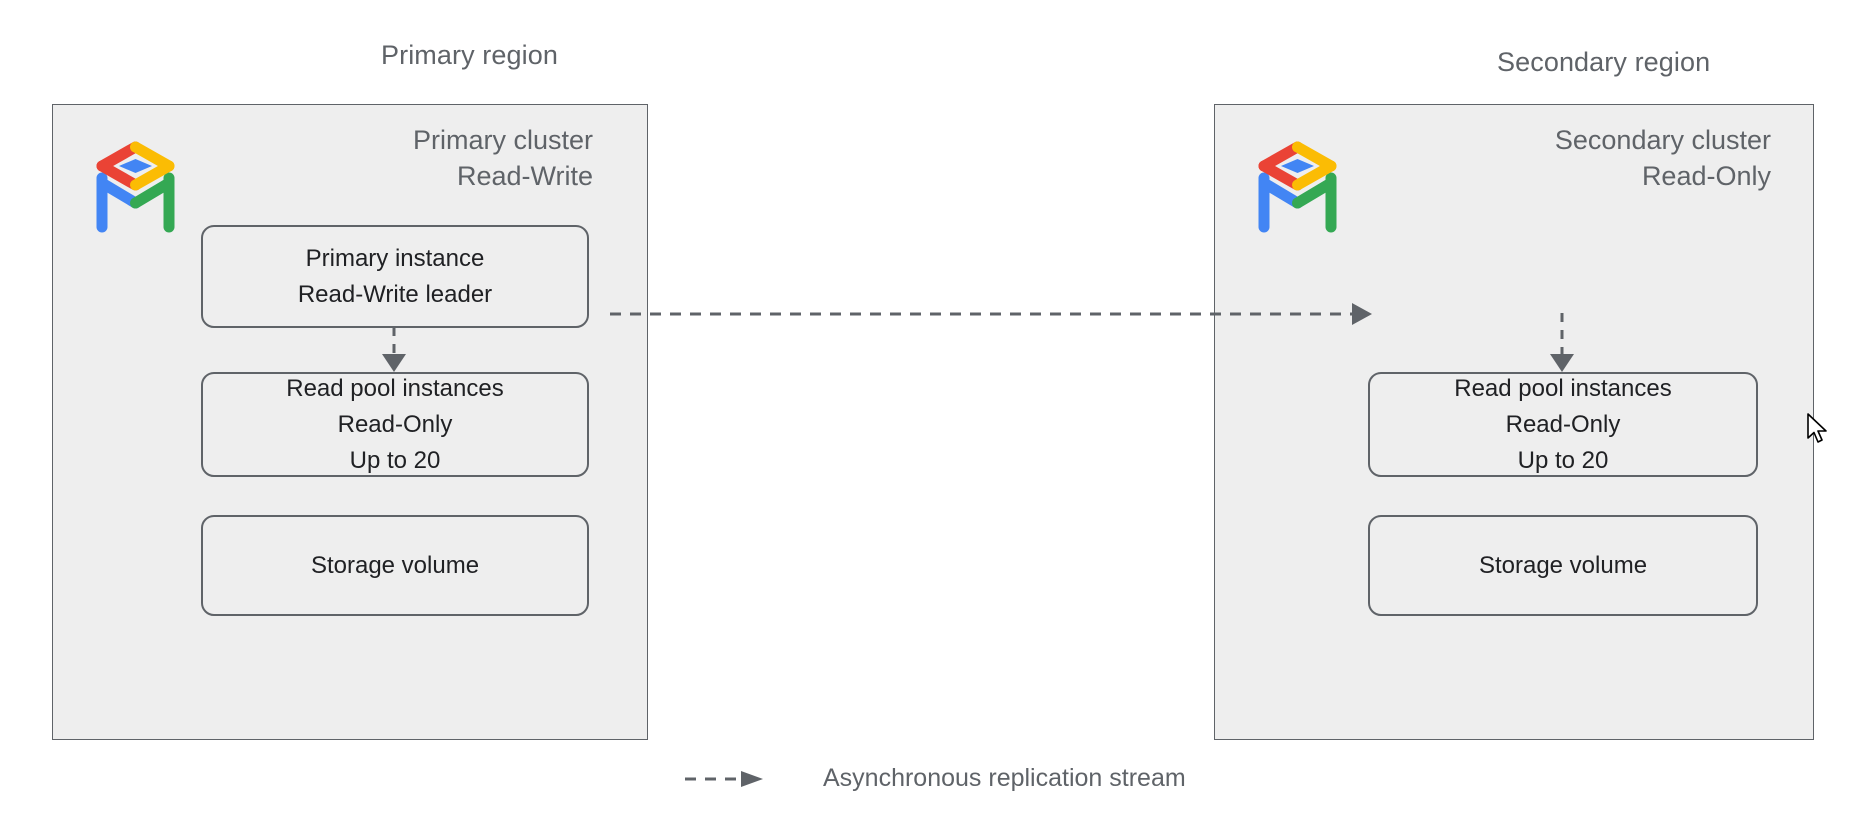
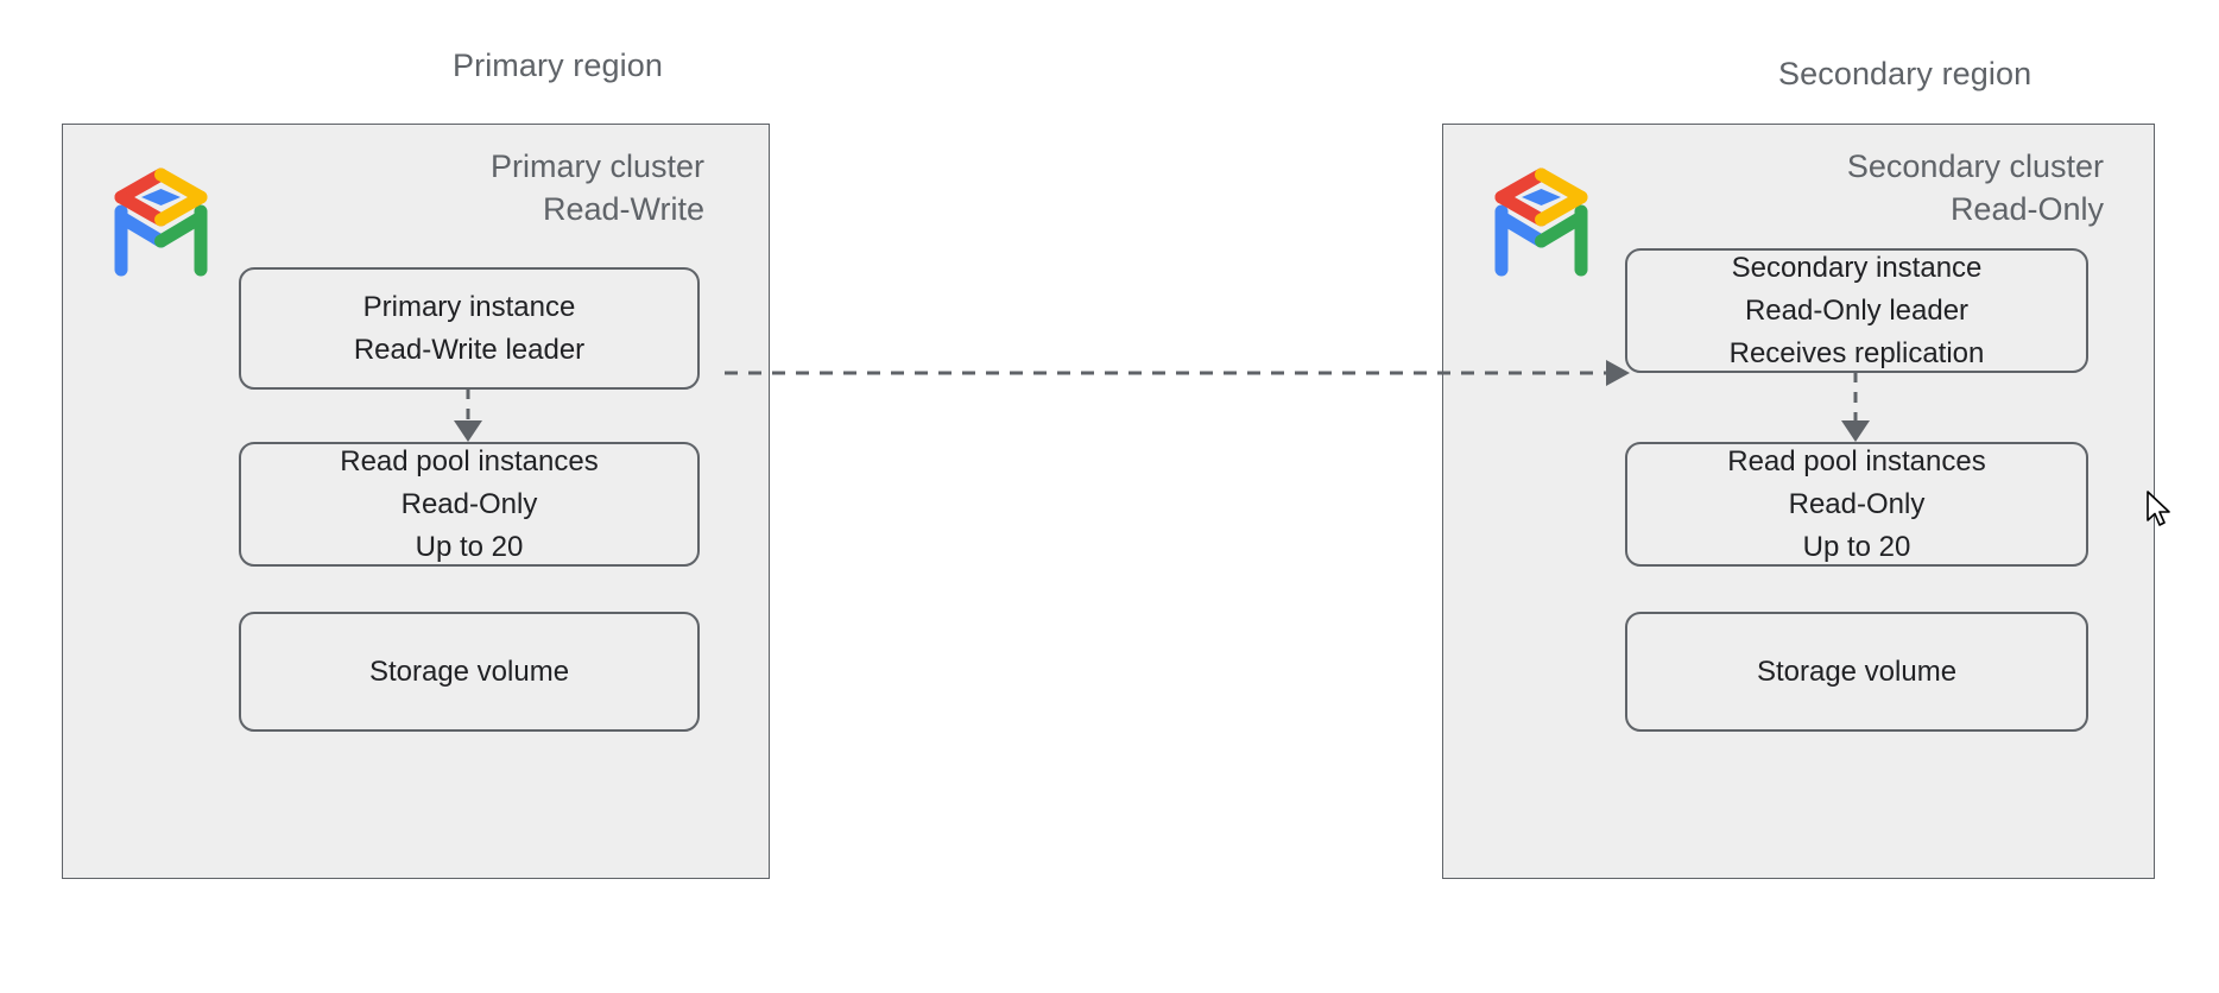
  Primary region
  Primary cluster
  Read-Write
  Primary instance
  Read-Write leader
  Read pool instances
  Read-Only
  Up to 20
  Storage volume
  Secondary region
  Secondary cluster
  Read-Only
+ Secondary instance
+ Read-Only leader
+ Receives replication
  Read pool instances
  Read-Only
  Up to 20
  Storage volume
- Asynchronous replication stream
